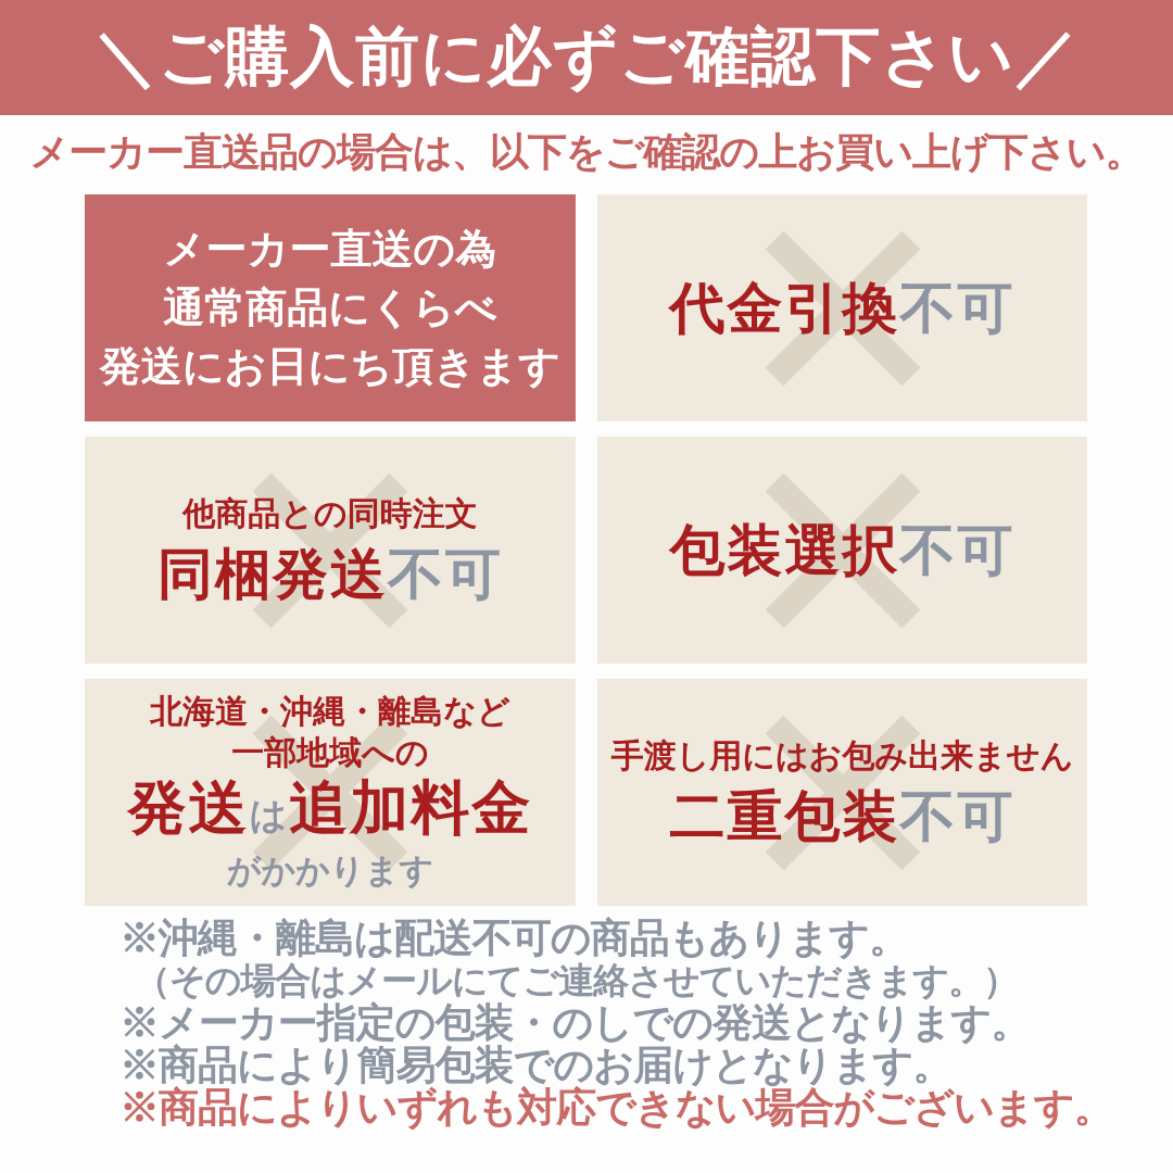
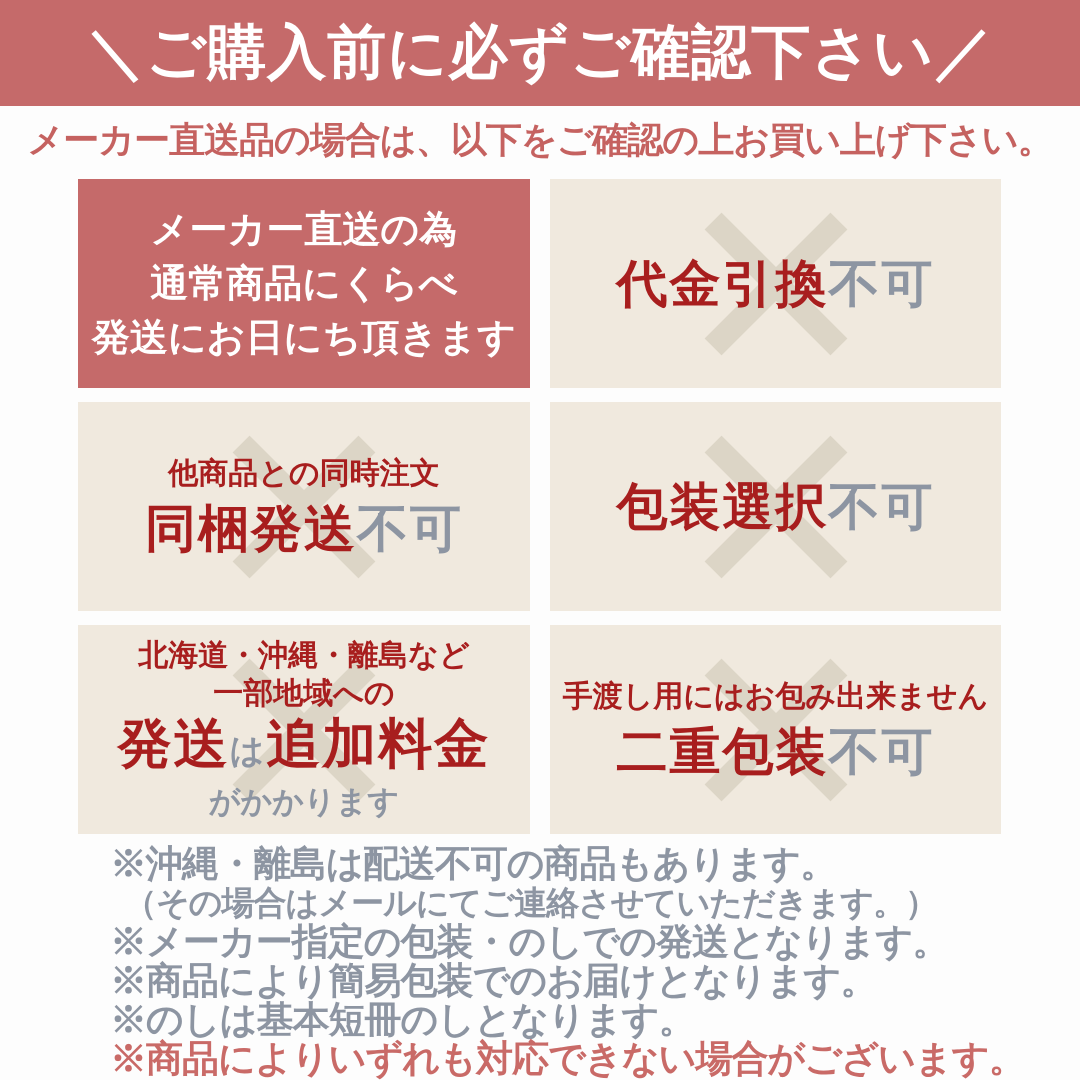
  ＼ご購入前に必ずご確認下さい／
  メーカー直送品の場合は、以下をご確認の上お買い上げ下さい。
  メーカー直送の為
  通常商品にくらべ
  発送にお日にち頂きます
  代金引換不可
  他商品との同時注文
  同梱発送不可
  包装選択不可
  北海道・沖縄・離島など
  一部地域への
  発送は追加料金
  がかかります
  手渡し用にはお包み出来ません
  二重包装不可
  ※沖縄・離島は配送不可の商品もあります。
  （その場合はメールにてご連絡させていただきます。）
  ※メーカー指定の包装・のしでの発送となります。
  ※商品により簡易包装でのお届けとなります。
+ ※のしは基本短冊のしとなります。
  ※商品によりいずれも対応できない場合がございます。
